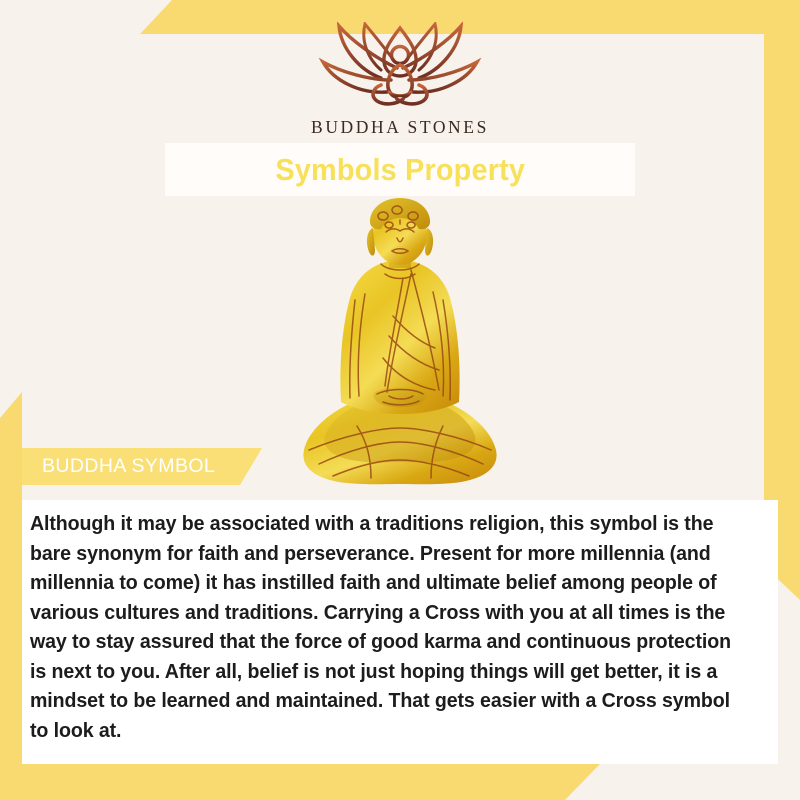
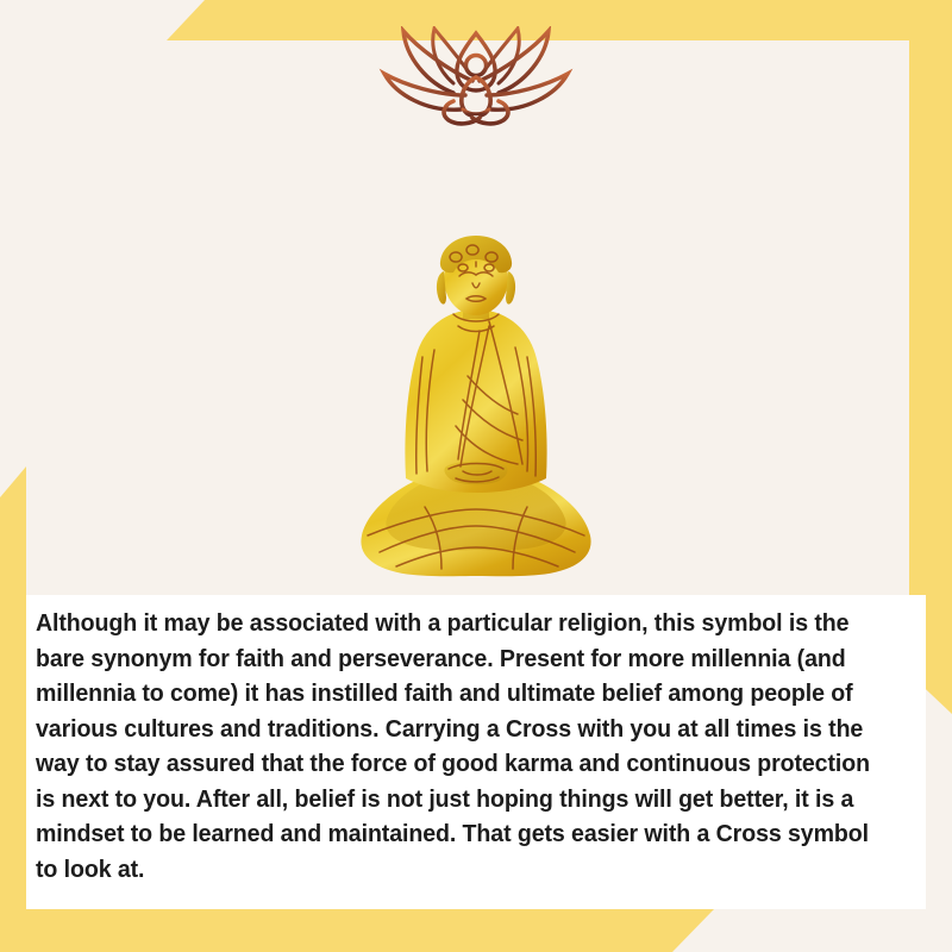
- BUDDHA STONES
- Symbols Property
- BUDDHA SYMBOL
- Although it may be associated with a traditions religion, this symbol is the bare synonym for faith and perseverance. Present for more millennia (and millennia to come) it has instilled faith and ultimate belief among people of various cultures and traditions. Carrying a Cross with you at all times is the way to stay assured that the force of good karma and continuous protection is next to you. After all, belief is not just hoping things will get better, it is a mindset to be learned and maintained. That gets easier with a Cross symbol to look at.
+ Although it may be associated with a particular religion, this symbol is the bare synonym for faith and perseverance. Present for more millennia (and millennia to come) it has instilled faith and ultimate belief among people of various cultures and traditions. Carrying a Cross with you at all times is the way to stay assured that the force of good karma and continuous protection is next to you. After all, belief is not just hoping things will get better, it is a mindset to be learned and maintained. That gets easier with a Cross symbol to look at.
